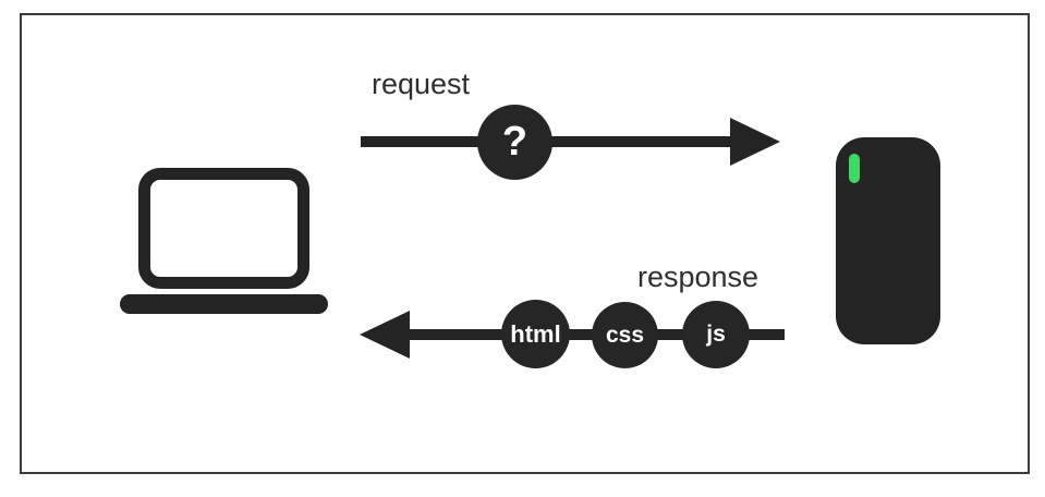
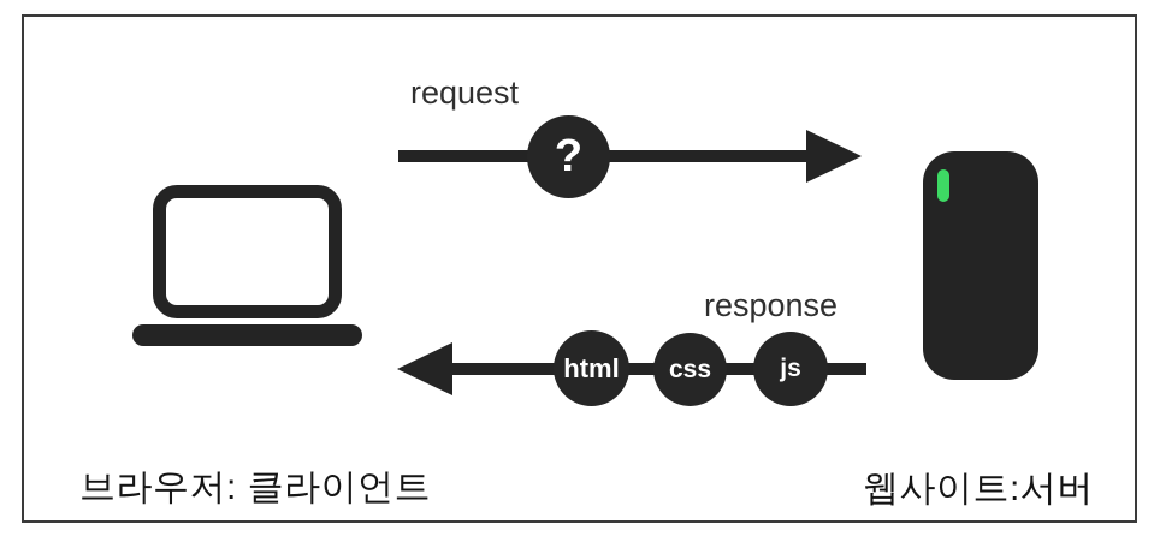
  request
  ?
  response
  html
  css
  js
+ 브라우저: 클라이언트
+ 웹사이트:서버
